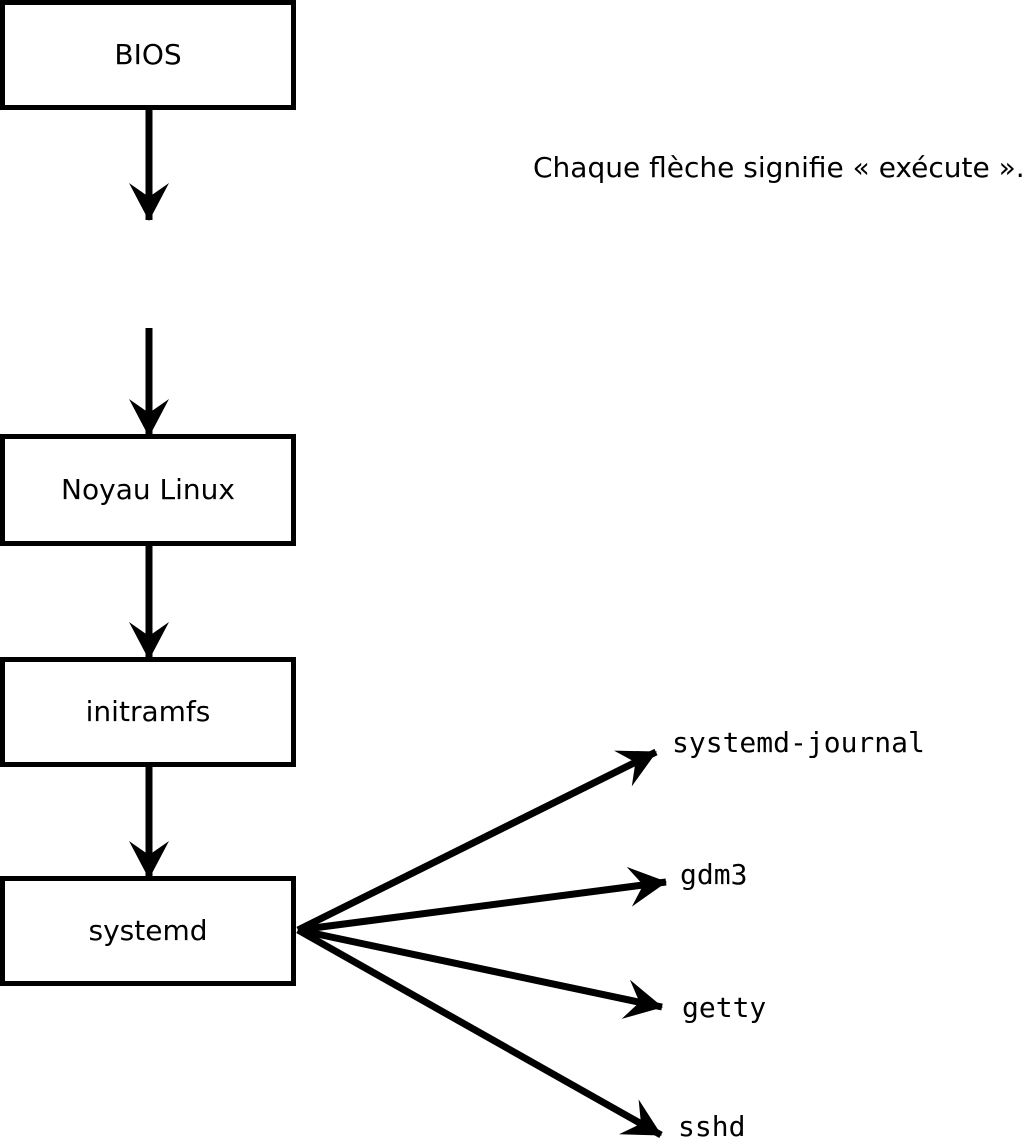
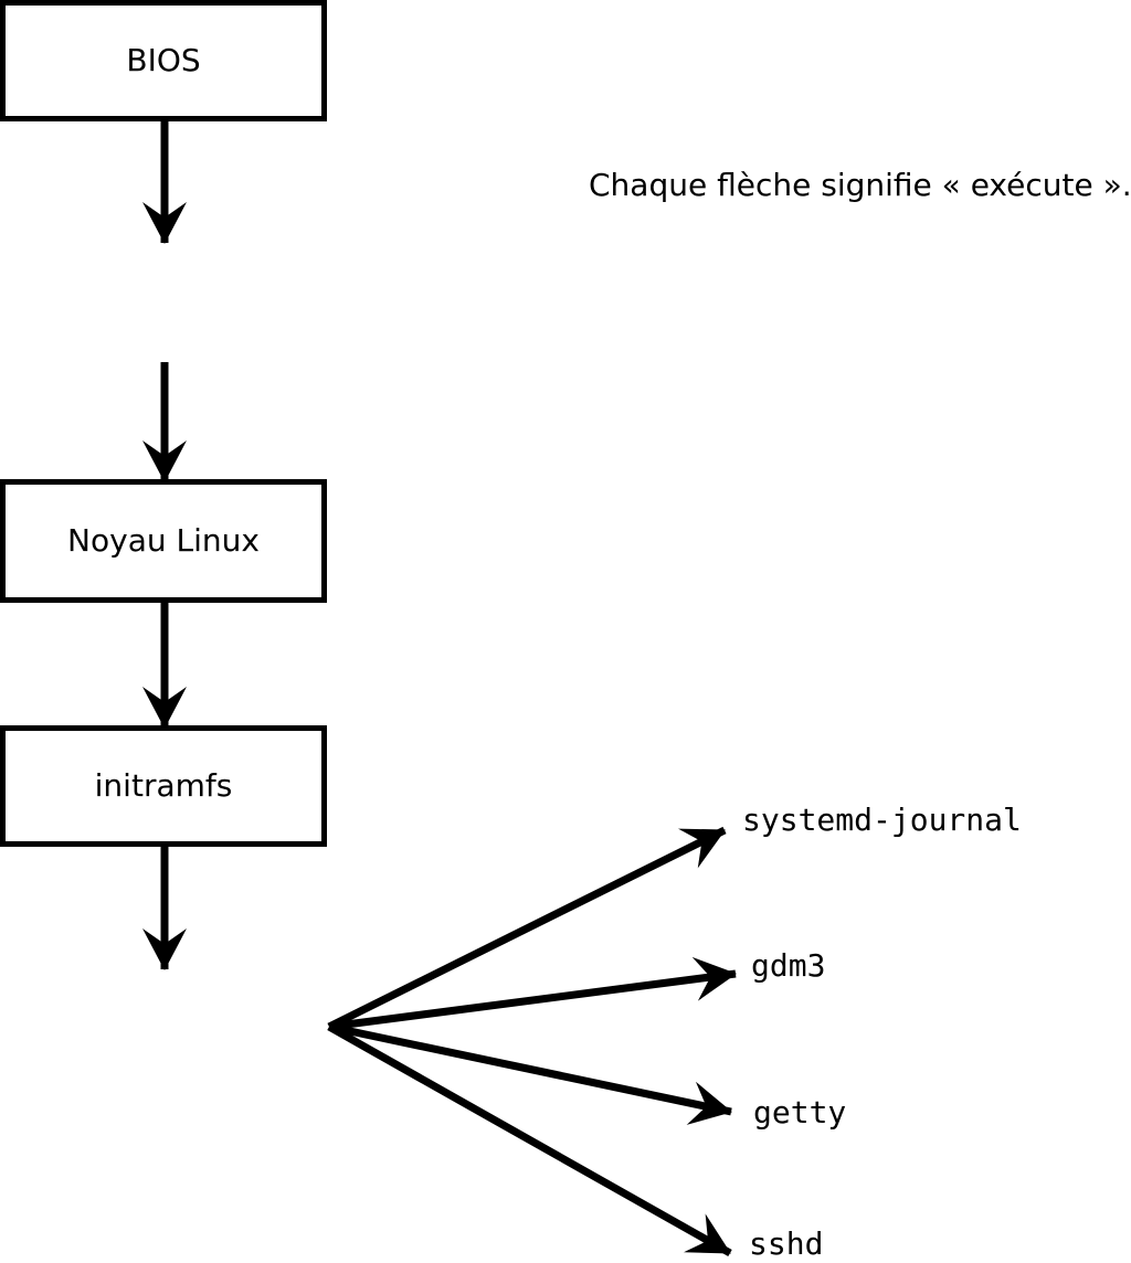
  BIOS
  Noyau Linux
  initramfs
- systemd
  systemd-journal
  gdm3
  getty
  sshd
  Chaque flèche signifie « exécute ».
